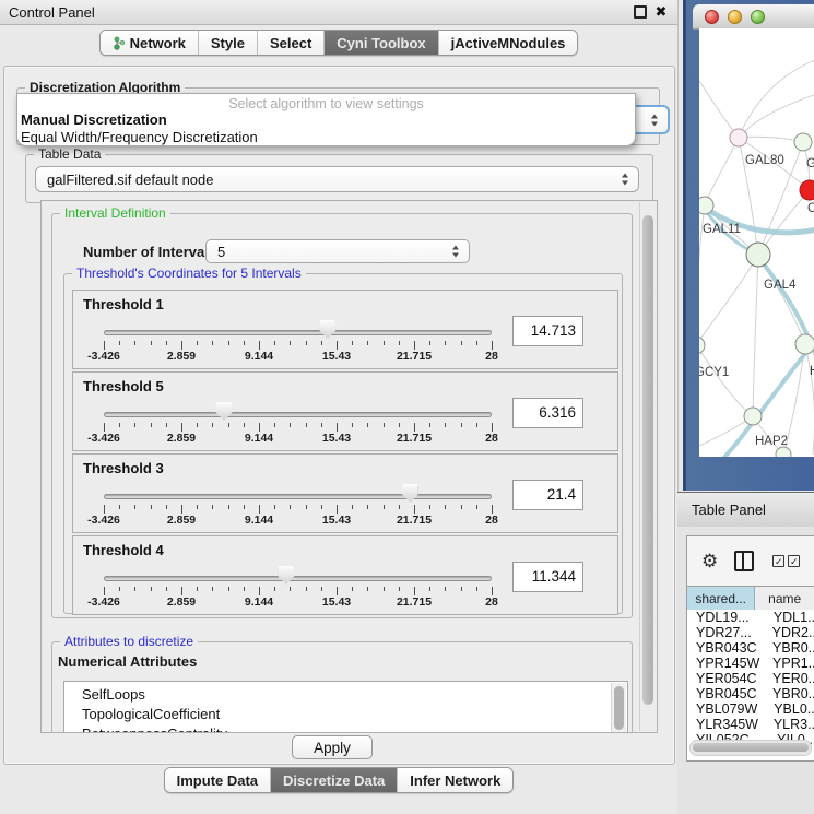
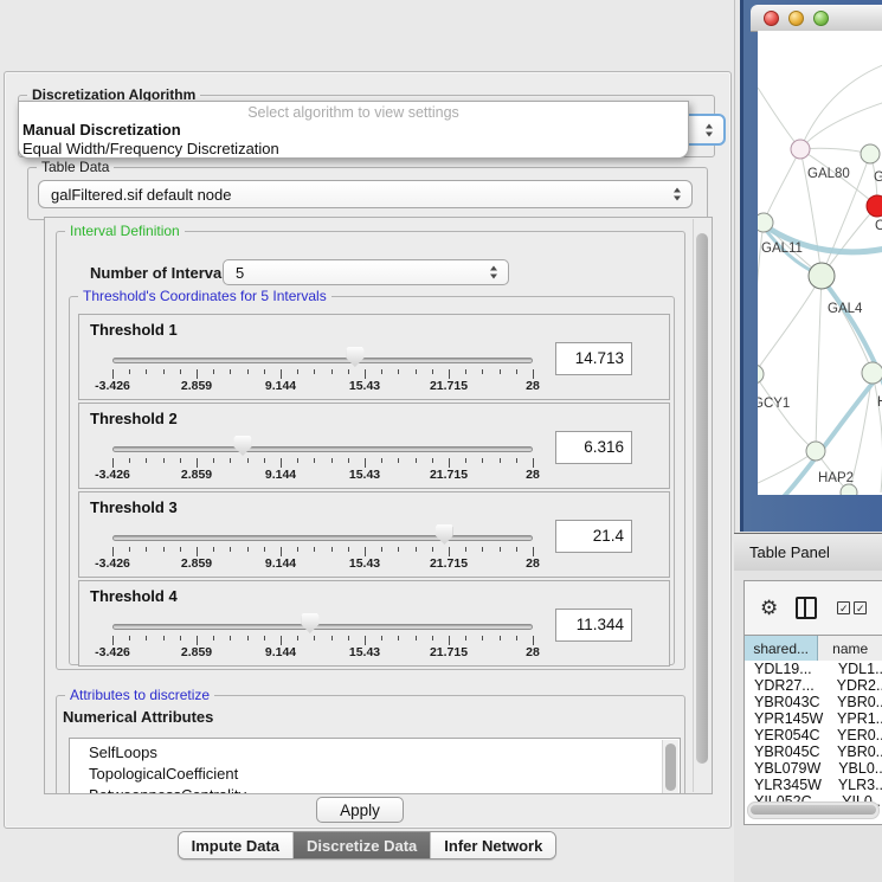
- Control Panel
- ✖
- Network
- Style
- Select
- Cyni Toolbox
- jActiveMNodules
  Discretization Algorithm
  Select algorithm to view settings
  Manual Discretization
  Equal Width/Frequency Discretization
  Table Data
  galFiltered.sif default node
  Interval Definition
  Number of Interva
  5
  Threshold's Coordinates for 5 Intervals
  Threshold 1
  -3.426
  2.859
  9.144
  15.43
  21.715
  28
  14.713
- Threshold 5
+ Threshold 2
  -3.426
  2.859
  9.144
  15.43
  21.715
  28
  6.316
  Threshold 3
  -3.426
  2.859
  9.144
  15.43
  21.715
  28
  21.4
  Threshold 4
  -3.426
  2.859
  9.144
  15.43
  21.715
  28
  11.344
  Attributes to discretize
  Numerical Attributes
  SelfLoops
  TopologicalCoefficient
  Apply
  Impute Data
  Discretize Data
  Infer Network
  GAL80
  G
  C
  GAL11
  GAL4
  GCY1
  HAP2
  Table Panel
  ⚙
  ✓
  ✓
  shared...
  name
  YDL19...
  YDL1..
  YDR27...
  YDR2.
  YBR043C
  YBR0.
  YPR145W
  YPR1.
  YER054C
  YER0.
  YBR045C
  YBR0.
  YBL079W
  YBL0..
  YLR345W
  YLR3..
